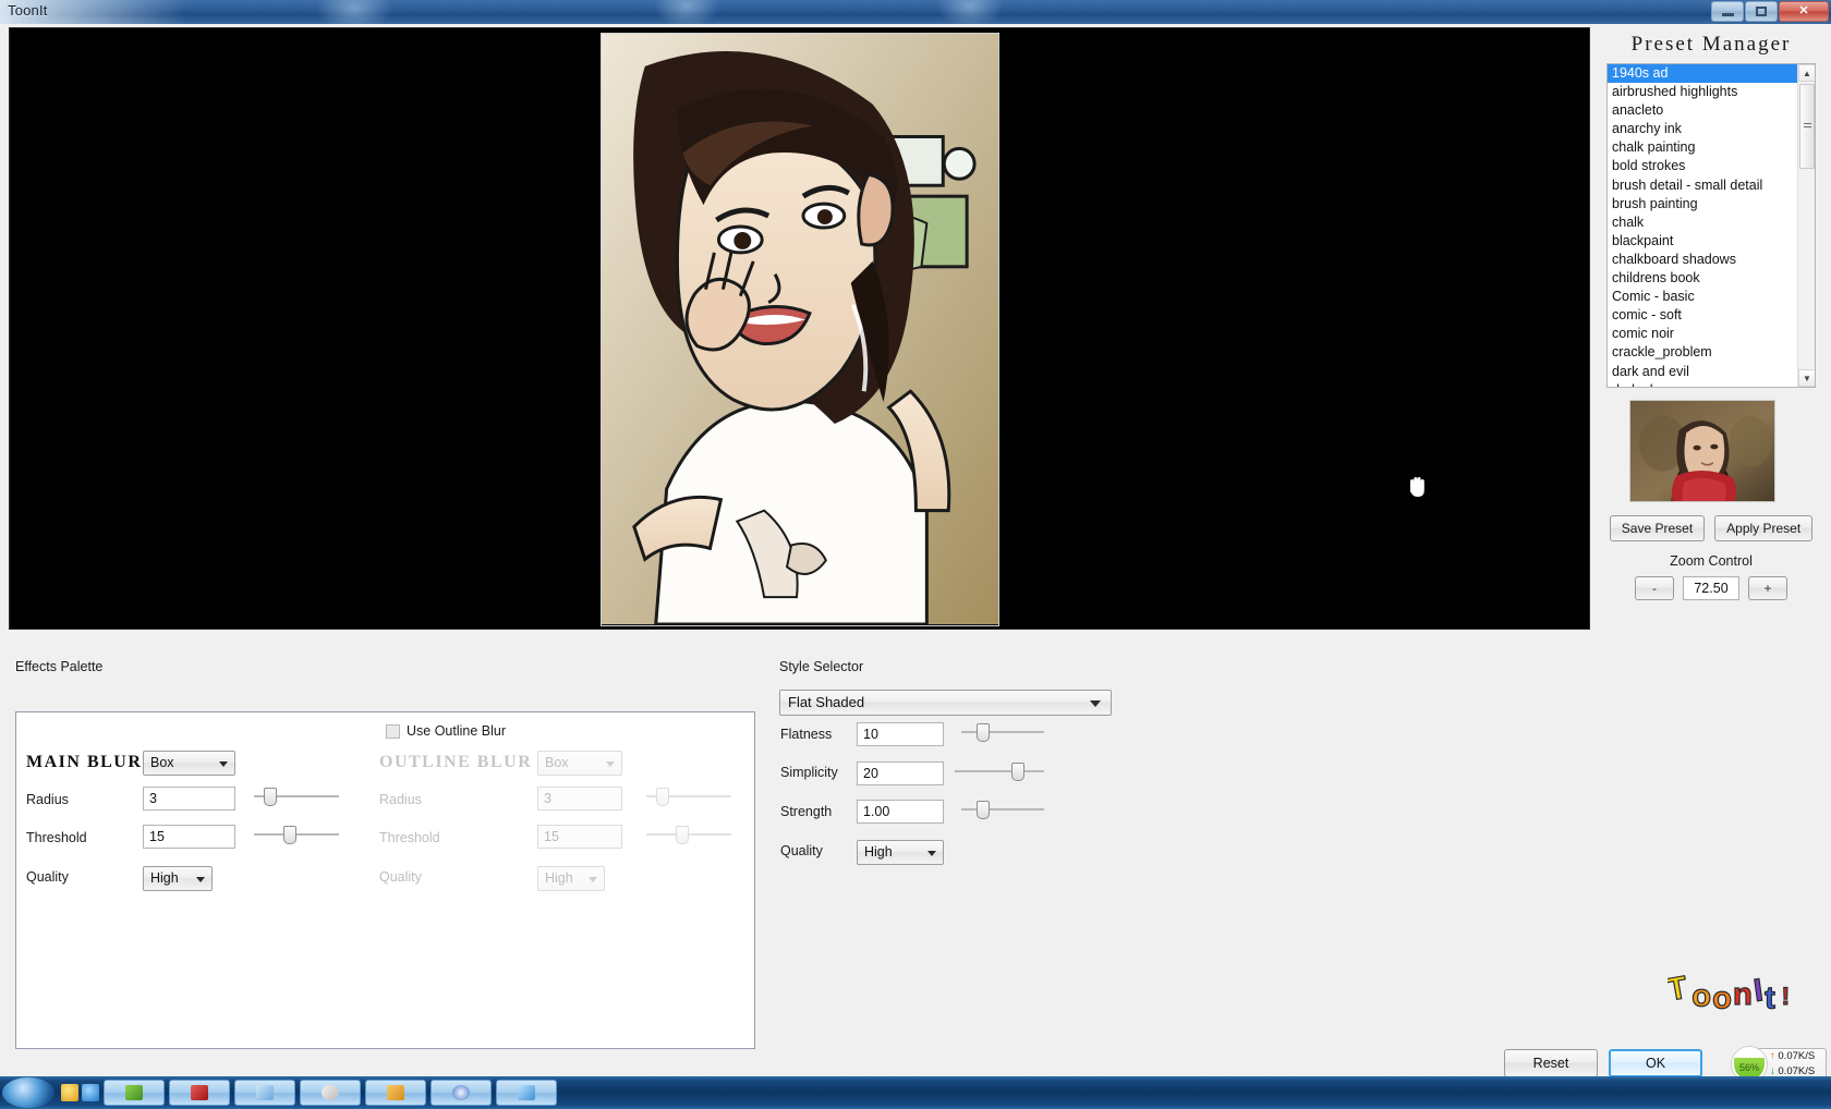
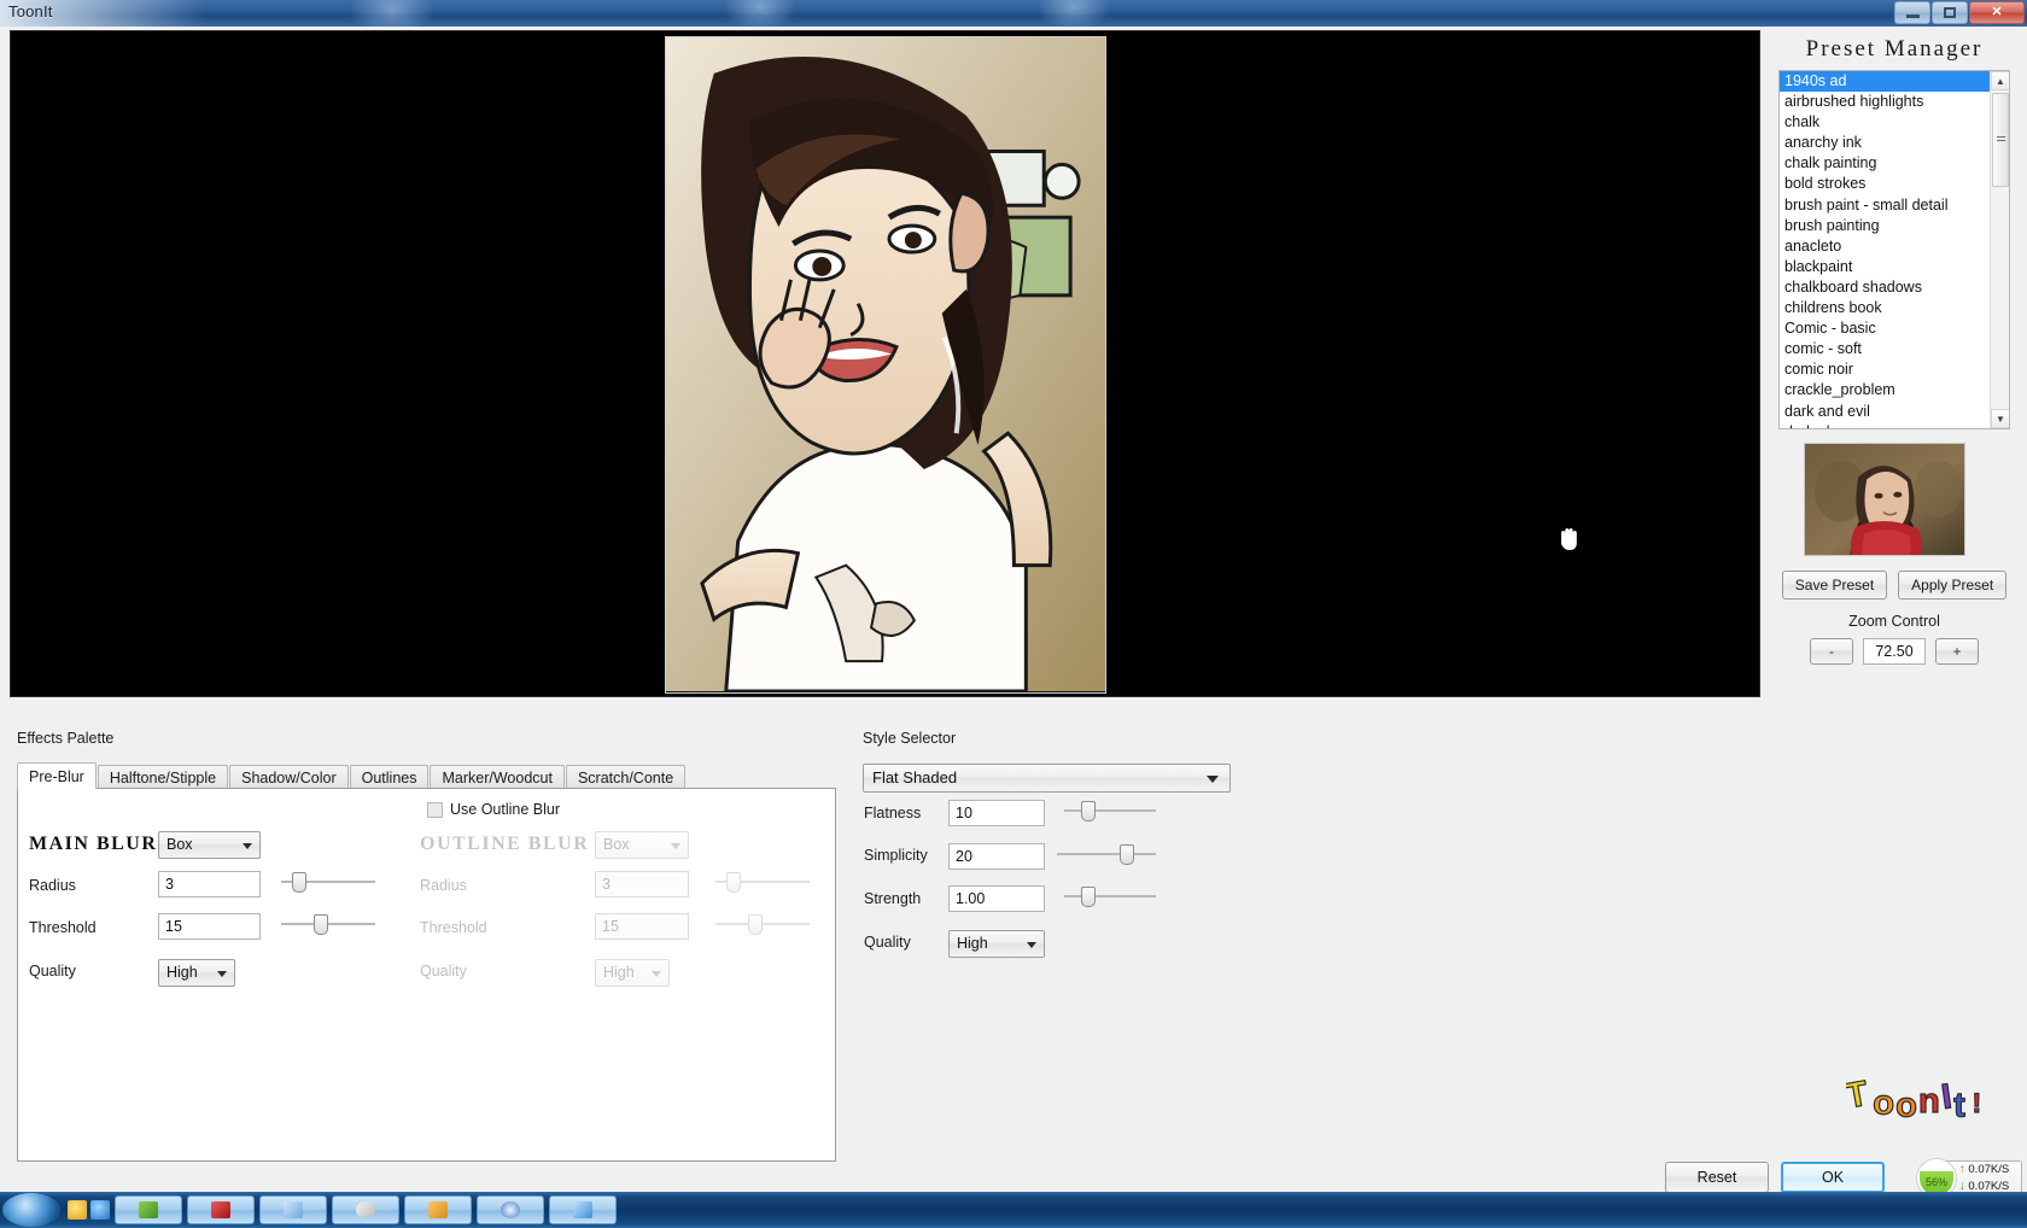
  ToonIt
  ✕
  Preset Manager
  1940s ad
  airbrushed highlights
- anacleto
+ chalk
  anarchy ink
  chalk painting
  bold strokes
- brush detail - small detail
+ brush paint - small detail
  brush painting
- chalk
+ anacleto
  blackpaint
  chalkboard shadows
  childrens book
  Comic - basic
  comic - soft
  comic noir
  crackle_problem
  dark and evil
  ▲
  ▼
  Save Preset
  Apply Preset
  Zoom Control
  -
  72.50
  +
  Effects Palette
+ Pre-Blur
+ Halftone/Stipple
+ Shadow/Color
+ Outlines
+ Marker/Woodcut
+ Scratch/Conte
  Use Outline Blur
  MAIN BLUR
  Box
  Radius
  3
  Threshold
  15
  Quality
  High
  OUTLINE BLUR
  Box
  Radius
  3
  Threshold
  15
  Quality
  High
  Style Selector
  Flat Shaded
  Flatness
  10
  Simplicity
  20
  Strength
  1.00
  Quality
  High
  o
  o
  n
  t
  !
  Reset
  OK
  56%
  ↑ 0.07K/S
  ↓ 0.07K/S
